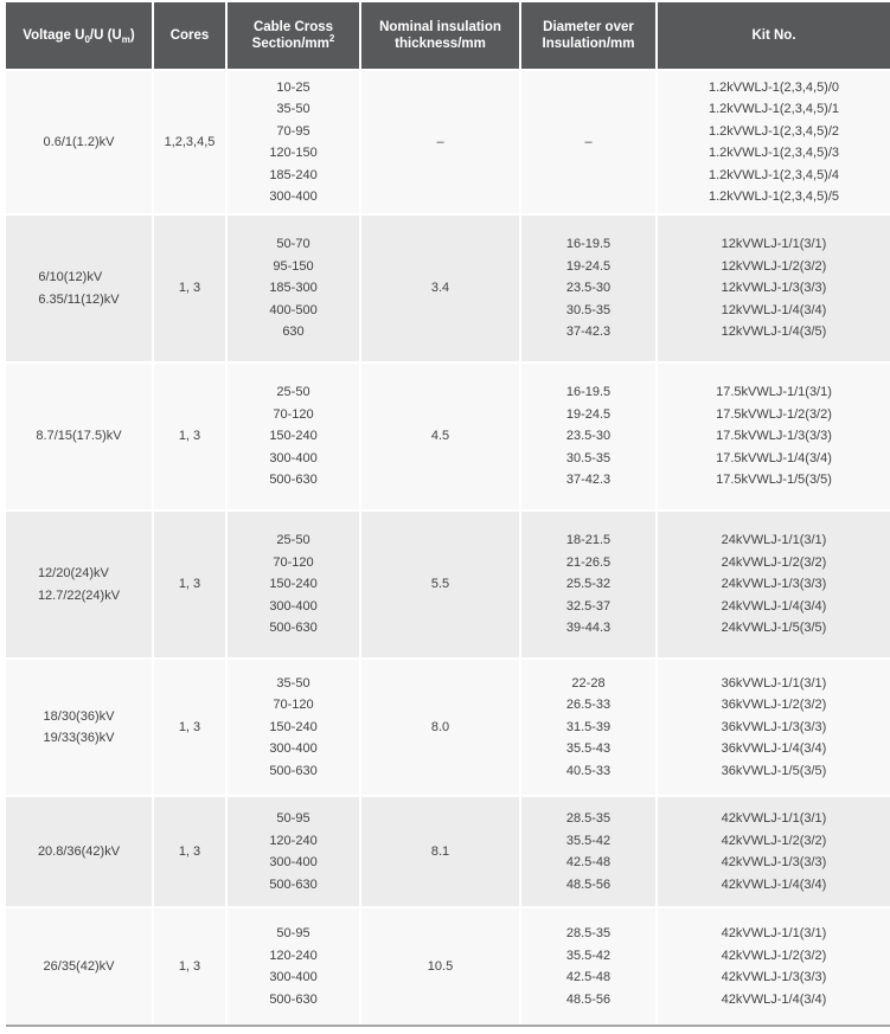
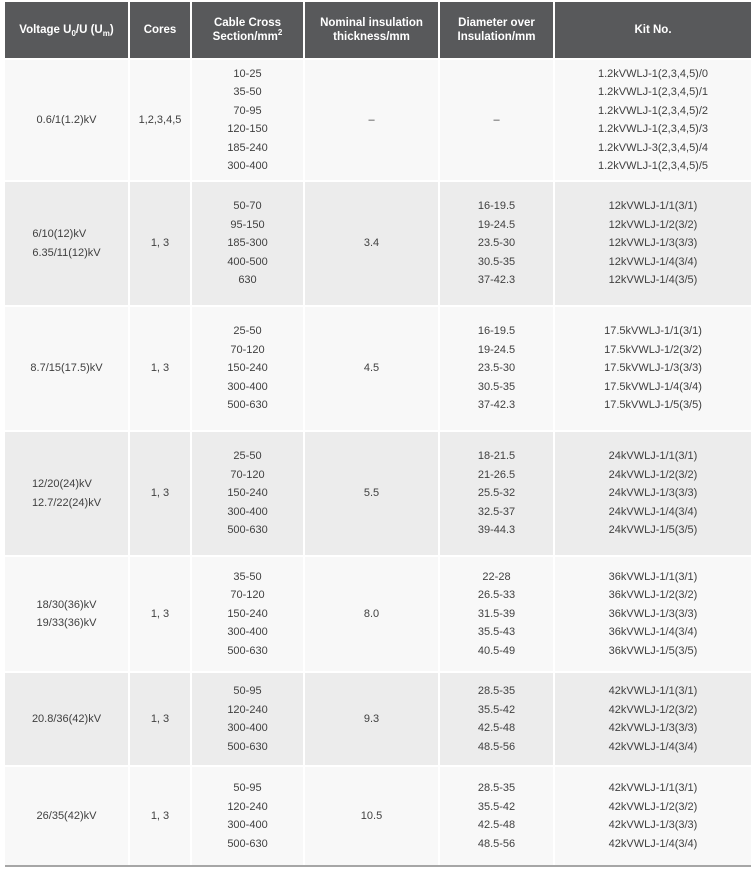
  Voltage U0/U (Um)
  Cores
  Cable Cross
  Section/mm2
  Nominal insulation
  thickness/mm
  Diameter over
  Insulation/mm
  Kit No.
  0.6/1(1.2)kV
  1,2,3,4,5
  10-25
  35-50
  70-95
  120-150
  185-240
  300-400
  –
  –
  1.2kVWLJ-1(2,3,4,5)/0
  1.2kVWLJ-1(2,3,4,5)/1
  1.2kVWLJ-1(2,3,4,5)/2
  1.2kVWLJ-1(2,3,4,5)/3
- 1.2kVWLJ-1(2,3,4,5)/4
+ 1.2kVWLJ-3(2,3,4,5)/4
  1.2kVWLJ-1(2,3,4,5)/5
  6/10(12)kV
  6.35/11(12)kV
  1, 3
  50-70
  95-150
  185-300
  400-500
  630
  3.4
  16-19.5
  19-24.5
  23.5-30
  30.5-35
  37-42.3
  12kVWLJ-1/1(3/1)
  12kVWLJ-1/2(3/2)
  12kVWLJ-1/3(3/3)
  12kVWLJ-1/4(3/4)
  12kVWLJ-1/4(3/5)
  8.7/15(17.5)kV
  1, 3
  25-50
  70-120
  150-240
  300-400
  500-630
  4.5
  16-19.5
  19-24.5
  23.5-30
  30.5-35
  37-42.3
  17.5kVWLJ-1/1(3/1)
  17.5kVWLJ-1/2(3/2)
  17.5kVWLJ-1/3(3/3)
  17.5kVWLJ-1/4(3/4)
  17.5kVWLJ-1/5(3/5)
  12/20(24)kV
  12.7/22(24)kV
  1, 3
  25-50
  70-120
  150-240
  300-400
  500-630
  5.5
  18-21.5
  21-26.5
  25.5-32
  32.5-37
  39-44.3
  24kVWLJ-1/1(3/1)
  24kVWLJ-1/2(3/2)
  24kVWLJ-1/3(3/3)
  24kVWLJ-1/4(3/4)
  24kVWLJ-1/5(3/5)
  18/30(36)kV
  19/33(36)kV
  1, 3
  35-50
  70-120
  150-240
  300-400
  500-630
  8.0
  22-28
  26.5-33
  31.5-39
  35.5-43
- 40.5-33
+ 40.5-49
  36kVWLJ-1/1(3/1)
  36kVWLJ-1/2(3/2)
  36kVWLJ-1/3(3/3)
  36kVWLJ-1/4(3/4)
  36kVWLJ-1/5(3/5)
  20.8/36(42)kV
  1, 3
  50-95
  120-240
  300-400
  500-630
- 8.1
+ 9.3
  28.5-35
  35.5-42
  42.5-48
  48.5-56
  42kVWLJ-1/1(3/1)
  42kVWLJ-1/2(3/2)
  42kVWLJ-1/3(3/3)
  42kVWLJ-1/4(3/4)
  26/35(42)kV
  1, 3
  50-95
  120-240
  300-400
  500-630
  10.5
  28.5-35
  35.5-42
  42.5-48
  48.5-56
  42kVWLJ-1/1(3/1)
  42kVWLJ-1/2(3/2)
  42kVWLJ-1/3(3/3)
  42kVWLJ-1/4(3/4)
